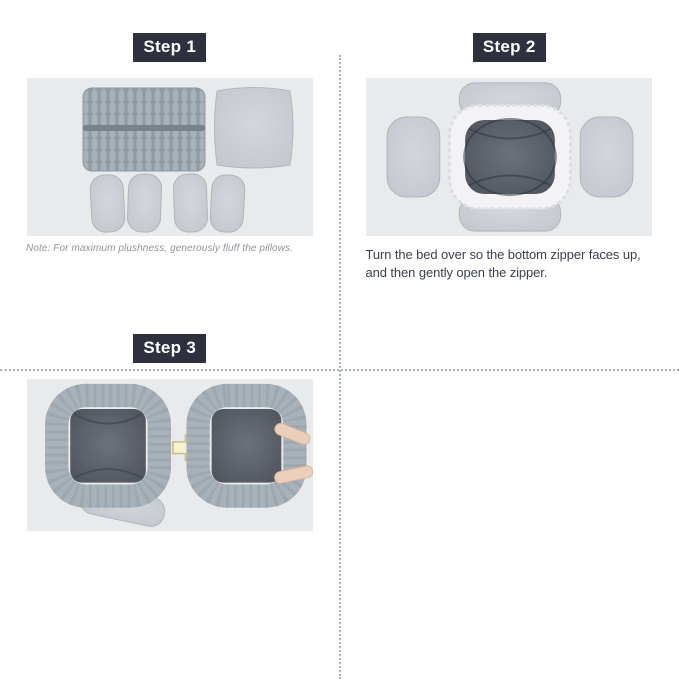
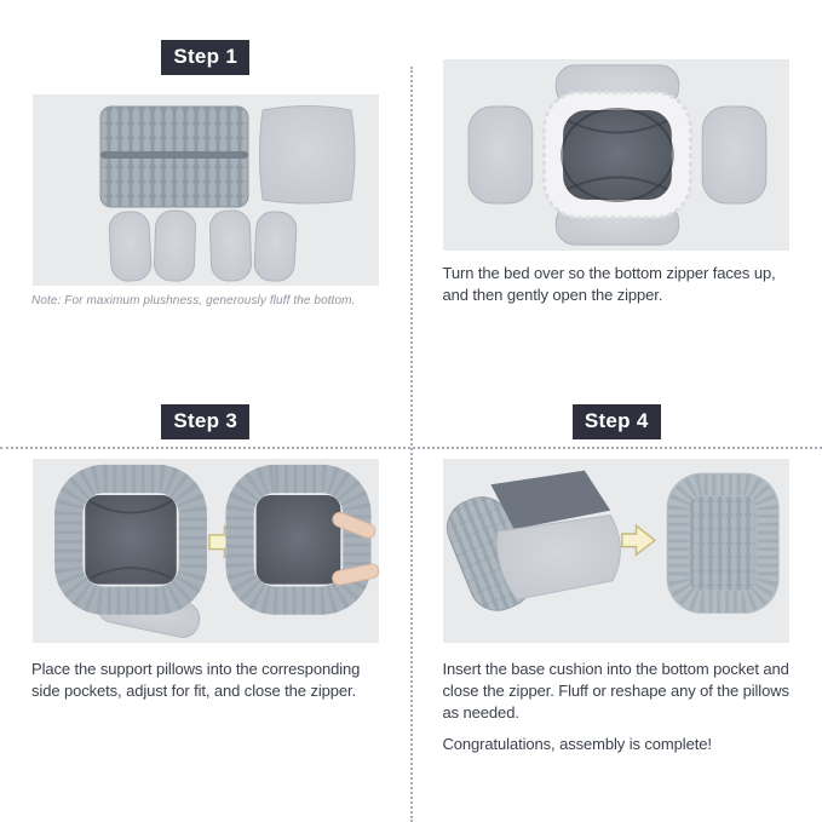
  Step 1
- Note: For maximum plushness, generously fluff the pillows.
+ Note: For maximum plushness, generously fluff the bottom.
- Step 2
  Turn the bed over so the bottom zipper faces up, and then gently open the zipper.
  Step 3
+ Place the support pillows into the corresponding side pockets, adjust for fit, and close the zipper.
+ Step 4
+ Insert the base cushion into the bottom pocket and close the zipper. Fluff or reshape any of the pillows as needed.
+ Congratulations, assembly is complete!
